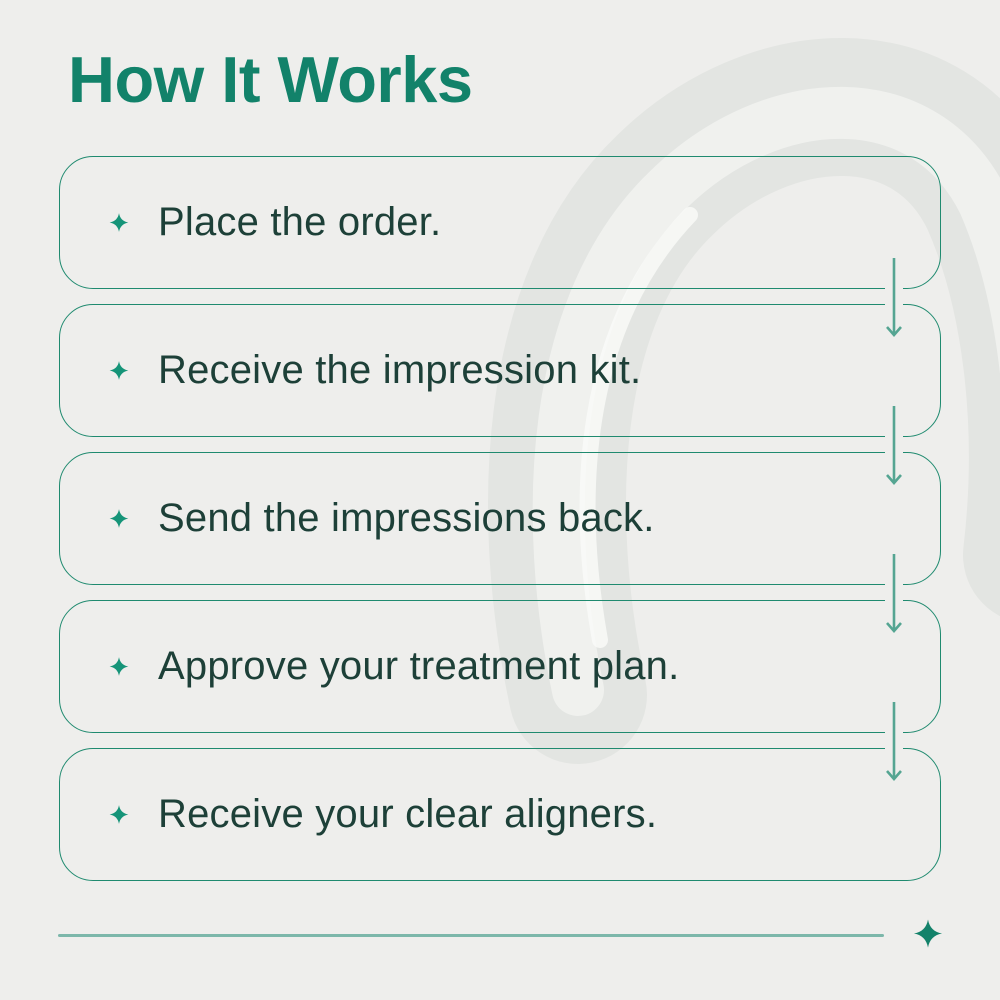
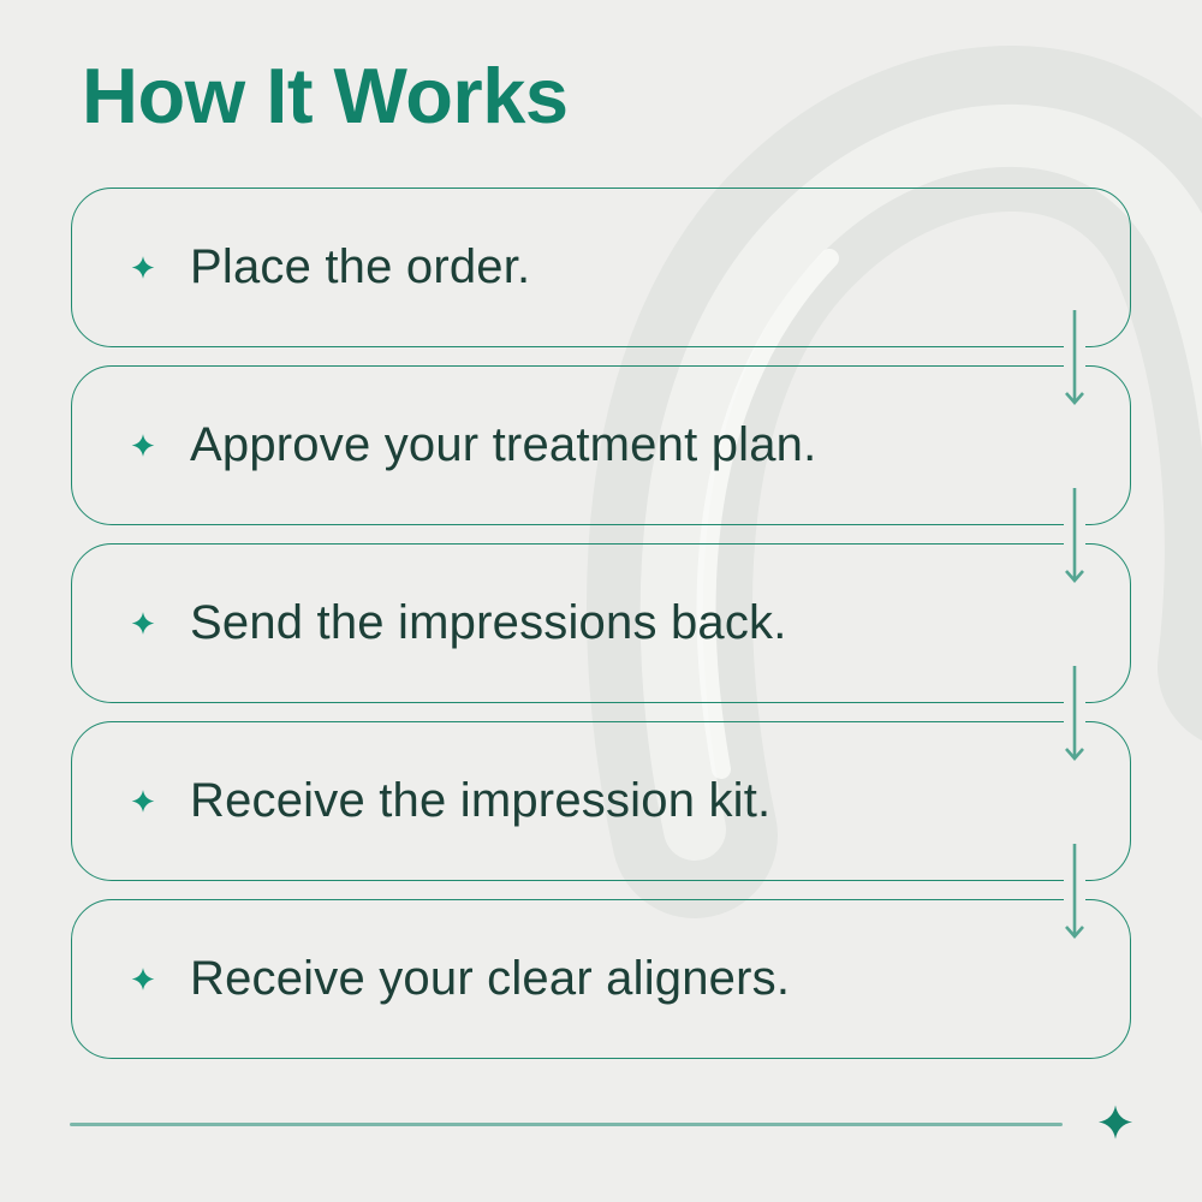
  How It Works
  Place the order.
- Receive the impression kit.
+ Approve your treatment plan.
  Send the impressions back.
- Approve your treatment plan.
+ Receive the impression kit.
  Receive your clear aligners.
